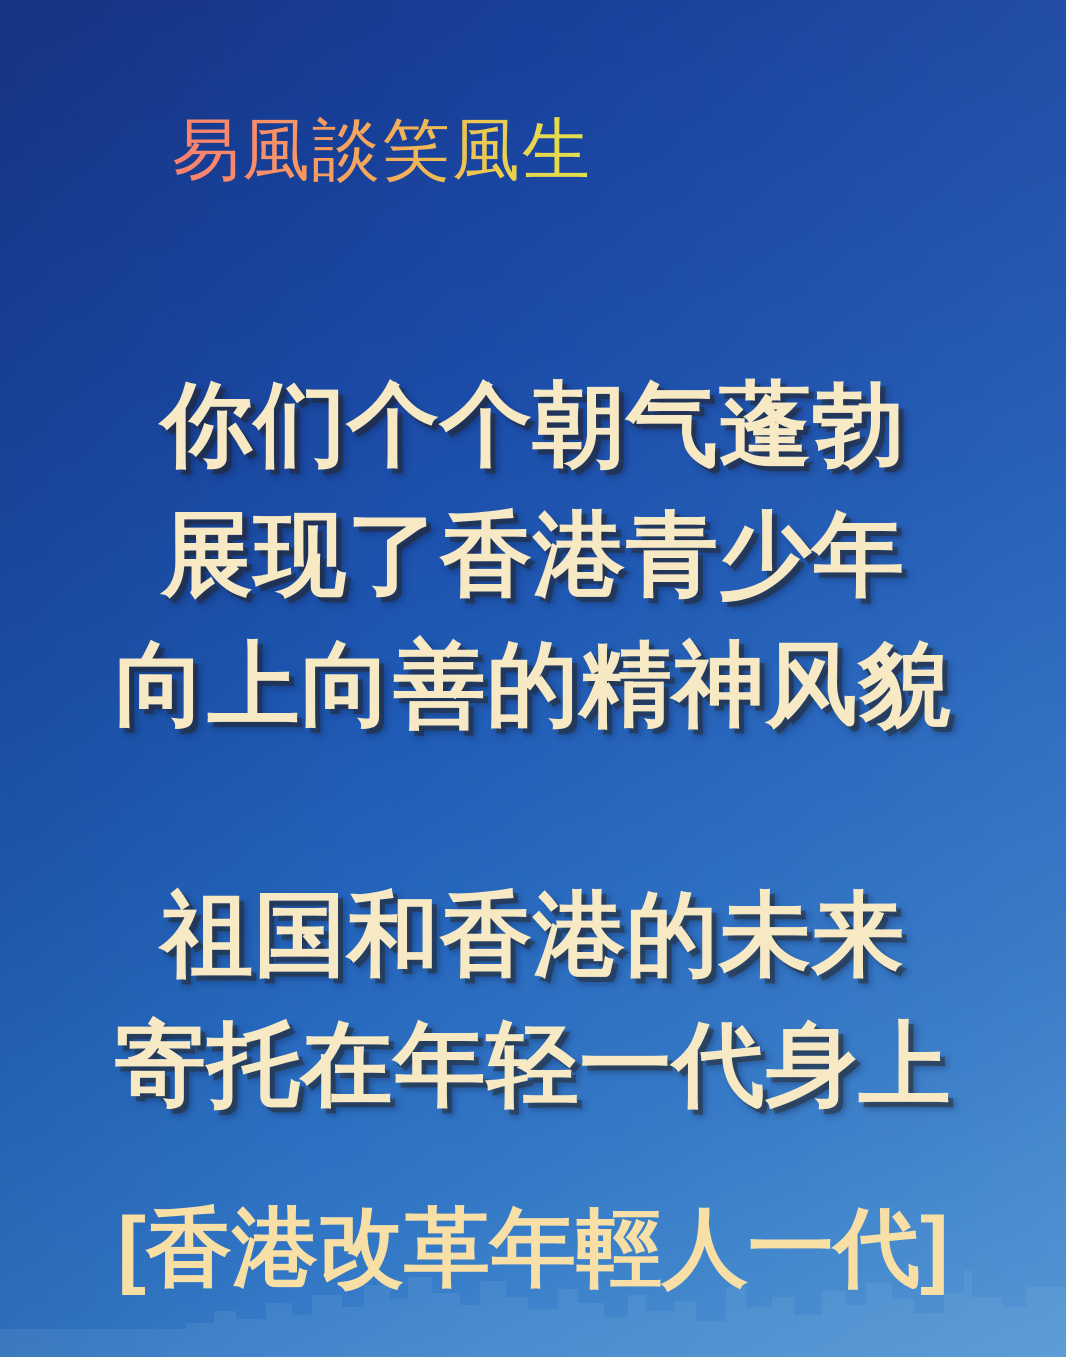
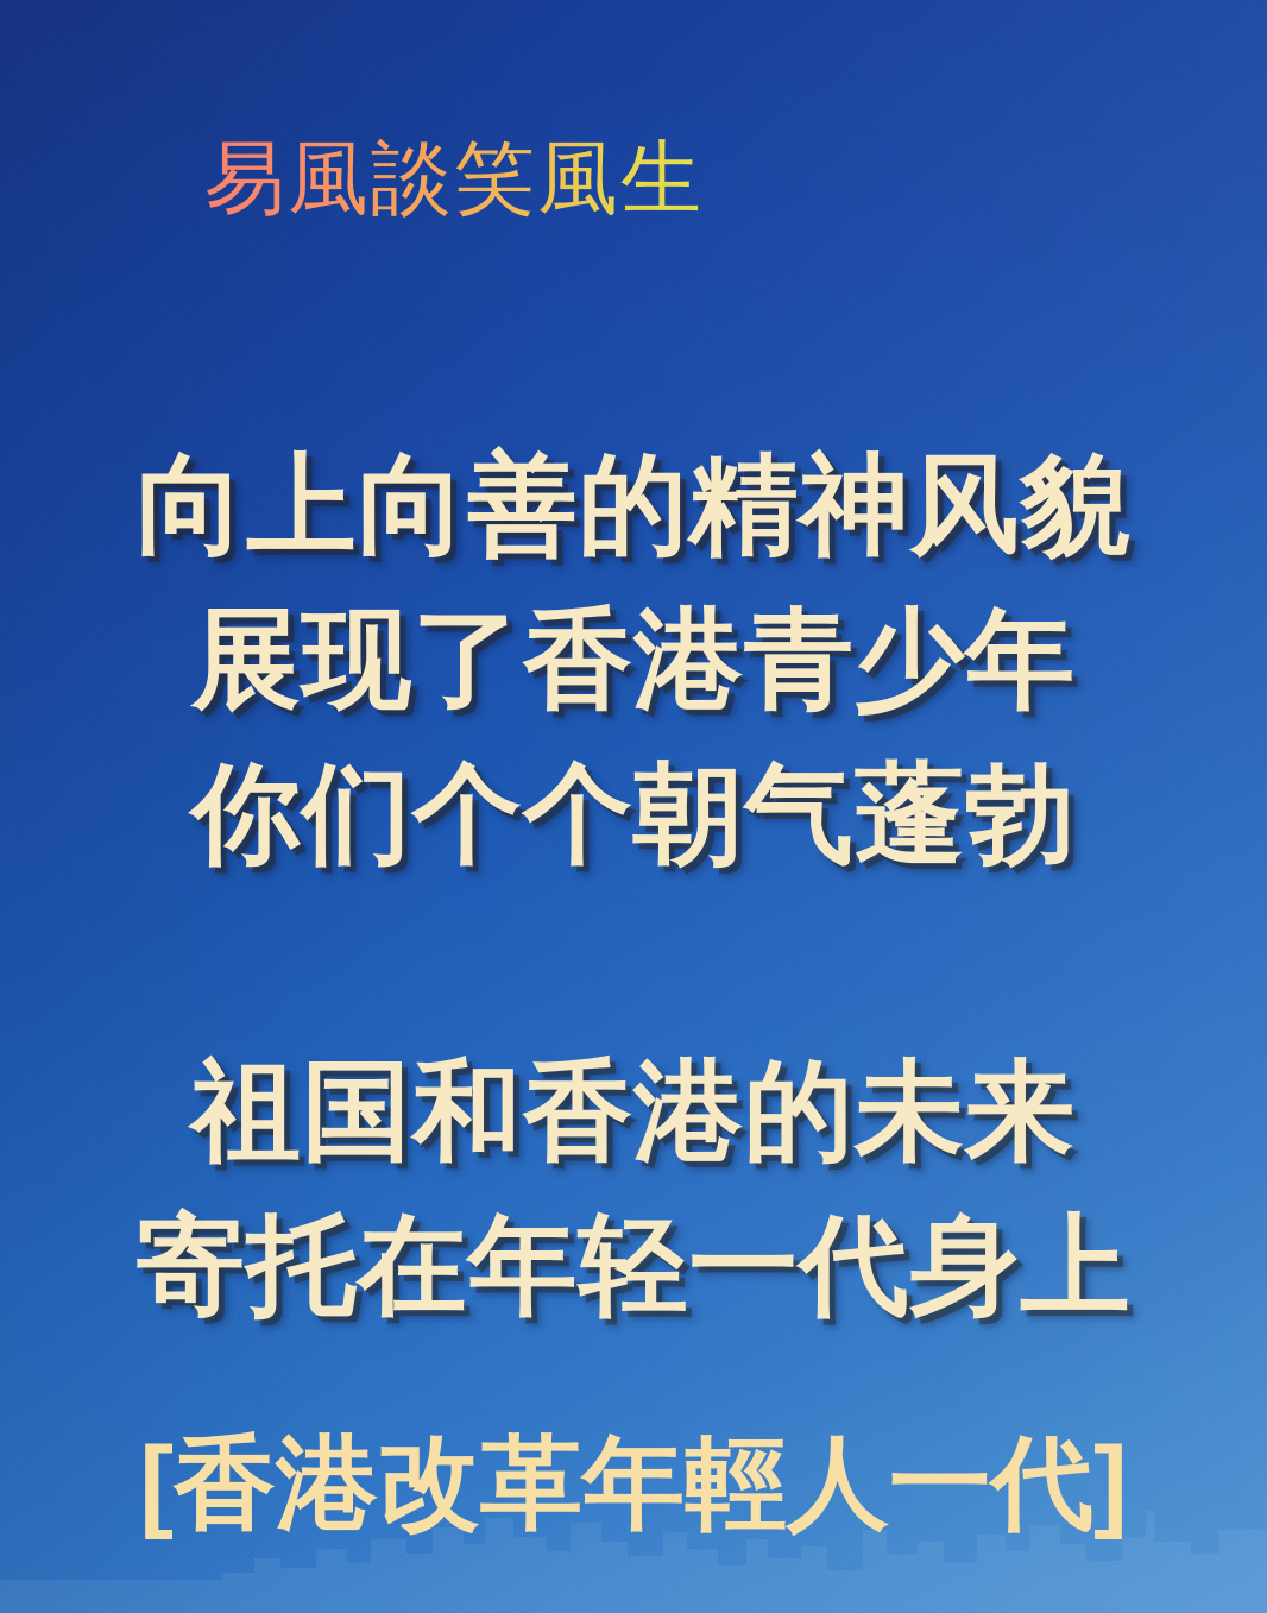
  易風談笑風生
- 你们个个朝气蓬勃
+ 向上向善的精神风貌
  展现了香港青少年
- 向上向善的精神风貌
+ 你们个个朝气蓬勃
  祖国和香港的未来
  寄托在年轻一代身上
  [香港改革年輕人一代]
